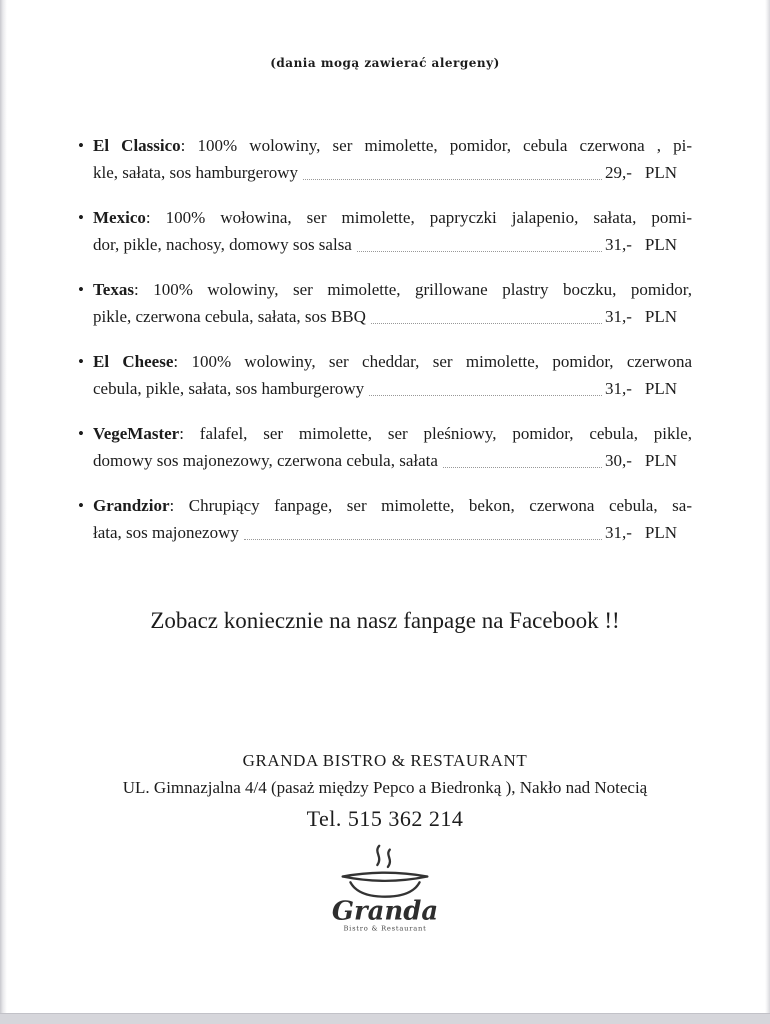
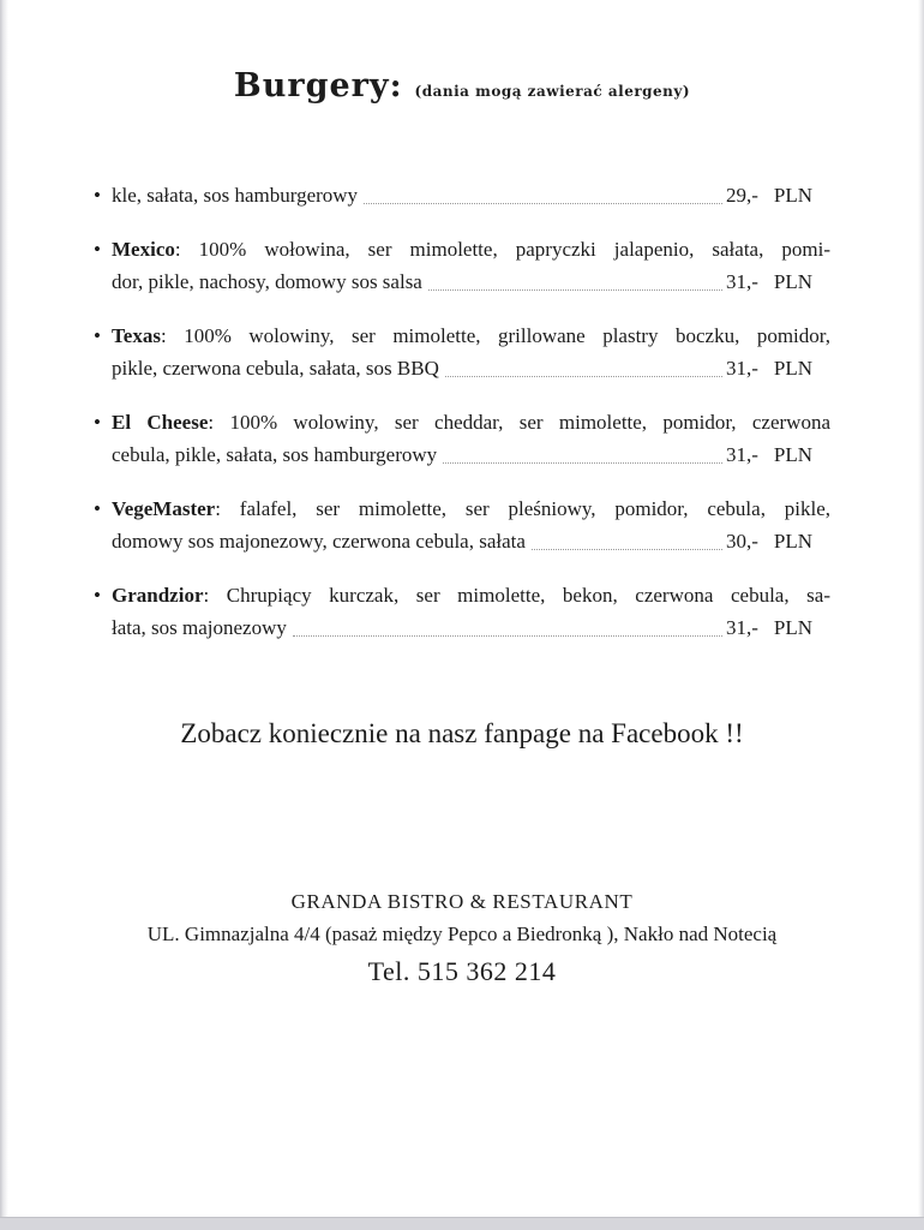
+ Burgery:
  (dania mogą zawierać alergeny)
  •
- El Classico: 100% wolowiny, ser mimolette, pomidor, cebula czerwona , pi-
  kle, sałata, sos hamburgerowy
  29,-
  PLN
  •
  Mexico: 100% wołowina, ser mimolette, papryczki jalapenio, sałata, pomi-
  dor, pikle, nachosy, domowy sos salsa
  31,-
  PLN
  •
  Texas: 100% wolowiny, ser mimolette, grillowane plastry boczku, pomidor,
  pikle, czerwona cebula, sałata, sos BBQ
  31,-
  PLN
  •
  El Cheese: 100% wolowiny, ser cheddar, ser mimolette, pomidor, czerwona
  cebula, pikle, sałata, sos hamburgerowy
  31,-
  PLN
  •
  VegeMaster: falafel, ser mimolette, ser pleśniowy, pomidor, cebula, pikle,
  domowy sos majonezowy, czerwona cebula, sałata
  30,-
  PLN
  •
- Grandzior: Chrupiący fanpage, ser mimolette, bekon, czerwona cebula, sa-
+ Grandzior: Chrupiący kurczak, ser mimolette, bekon, czerwona cebula, sa-
  łata, sos majonezowy
  31,-
  PLN
  Zobacz koniecznie na nasz fanpage na Facebook !!
  GRANDA BISTRO & RESTAURANT
  UL. Gimnazjalna 4/4 (pasaż między Pepco a Biedronką ), Nakło nad Notecią
  Tel. 515 362 214
- Granda
- Bistro & Restaurant
